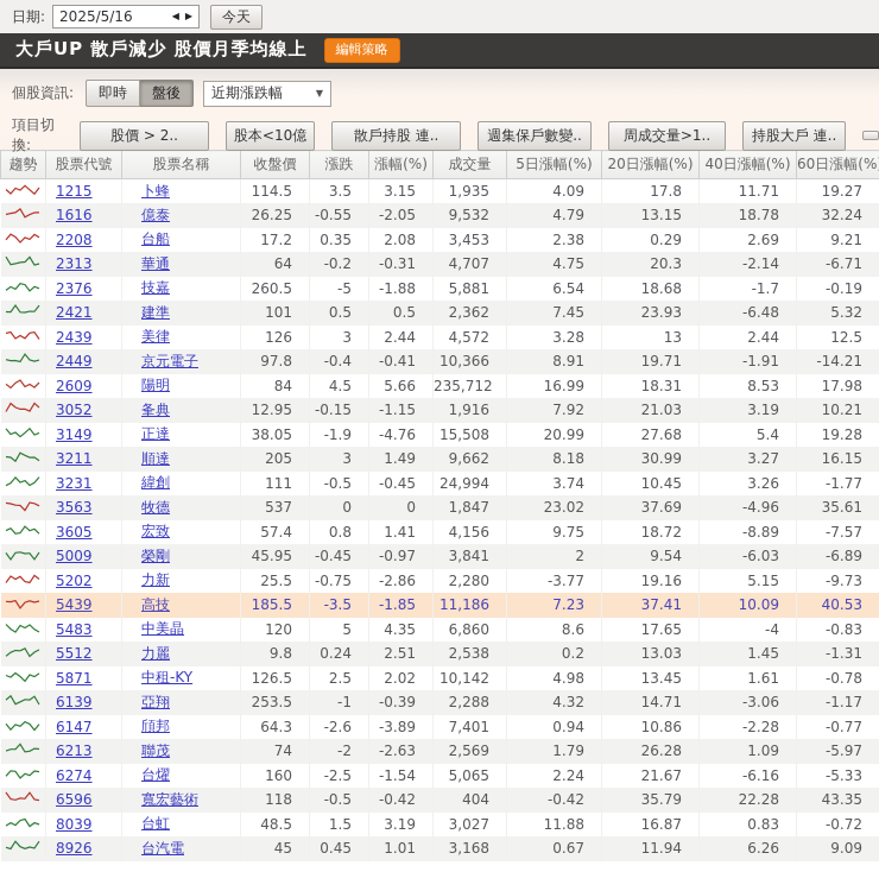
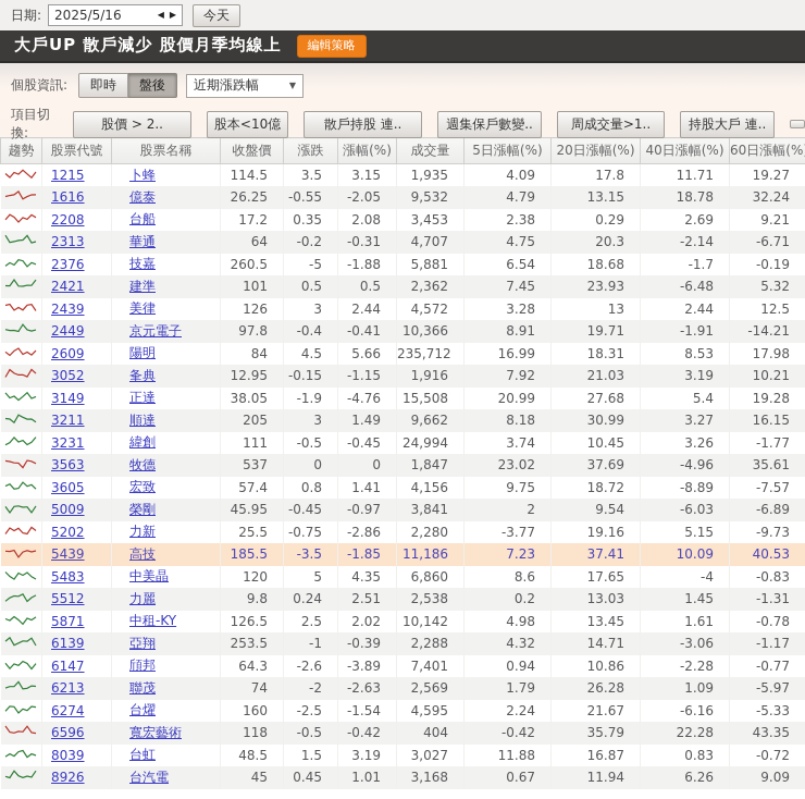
  日期:
  2025/5/16
  ◀
  ▶
  今天
  大戶UP 散戶減少 股價月季均線上
  編輯策略
  個股資訊:
  即時
  盤後
  近期漲跌幅
  ▼
  項目切換:
  股價 > 2..
  股本<10億
  散戶持股 連..
  週集保戶數變..
  周成交量>1..
  持股大戶 連..
  趨勢	股票代號	股票名稱	收盤價	漲跌	漲幅(%)	成交量	5日漲幅(%)	20日漲幅(%)	40日漲幅(%)	60日漲幅(%
  	1215	卜蜂	114.5	3.5	3.15	1,935	4.09	17.8	11.71	19.27
  	1616	億泰	26.25	-0.55	-2.05	9,532	4.79	13.15	18.78	32.24
  	2208	台船	17.2	0.35	2.08	3,453	2.38	0.29	2.69	9.21
  	2313	華通	64	-0.2	-0.31	4,707	4.75	20.3	-2.14	-6.71
  	2376	技嘉	260.5	-5	-1.88	5,881	6.54	18.68	-1.7	-0.19
  	2421	建準	101	0.5	0.5	2,362	7.45	23.93	-6.48	5.32
  	2439	美律	126	3	2.44	4,572	3.28	13	2.44	12.5
  	2449	京元電子	97.8	-0.4	-0.41	10,366	8.91	19.71	-1.91	-14.21
  	2609	陽明	84	4.5	5.66	235,712	16.99	18.31	8.53	17.98
  	3052	夆典	12.95	-0.15	-1.15	1,916	7.92	21.03	3.19	10.21
  	3149	正達	38.05	-1.9	-4.76	15,508	20.99	27.68	5.4	19.28
  	3211	順達	205	3	1.49	9,662	8.18	30.99	3.27	16.15
  	3231	緯創	111	-0.5	-0.45	24,994	3.74	10.45	3.26	-1.77
  	3563	牧德	537	0	0	1,847	23.02	37.69	-4.96	35.61
  	3605	宏致	57.4	0.8	1.41	4,156	9.75	18.72	-8.89	-7.57
  	5009	榮剛	45.95	-0.45	-0.97	3,841	2	9.54	-6.03	-6.89
  	5202	力新	25.5	-0.75	-2.86	2,280	-3.77	19.16	5.15	-9.73
  	5439	高技	185.5	-3.5	-1.85	11,186	7.23	37.41	10.09	40.53
  	5483	中美晶	120	5	4.35	6,860	8.6	17.65	-4	-0.83
  	5512	力麗	9.8	0.24	2.51	2,538	0.2	13.03	1.45	-1.31
  	5871	中租-KY	126.5	2.5	2.02	10,142	4.98	13.45	1.61	-0.78
  	6139	亞翔	253.5	-1	-0.39	2,288	4.32	14.71	-3.06	-1.17
  	6147	頎邦	64.3	-2.6	-3.89	7,401	0.94	10.86	-2.28	-0.77
  	6213	聯茂	74	-2	-2.63	2,569	1.79	26.28	1.09	-5.97
- 	6274	台燿	160	-2.5	-1.54	5,065	2.24	21.67	-6.16	-5.33
+ 	6274	台燿	160	-2.5	-1.54	4,595	2.24	21.67	-6.16	-5.33
  	6596	寬宏藝術	118	-0.5	-0.42	404	-0.42	35.79	22.28	43.35
  	8039	台虹	48.5	1.5	3.19	3,027	11.88	16.87	0.83	-0.72
  	8926	台汽電	45	0.45	1.01	3,168	0.67	11.94	6.26	9.09
